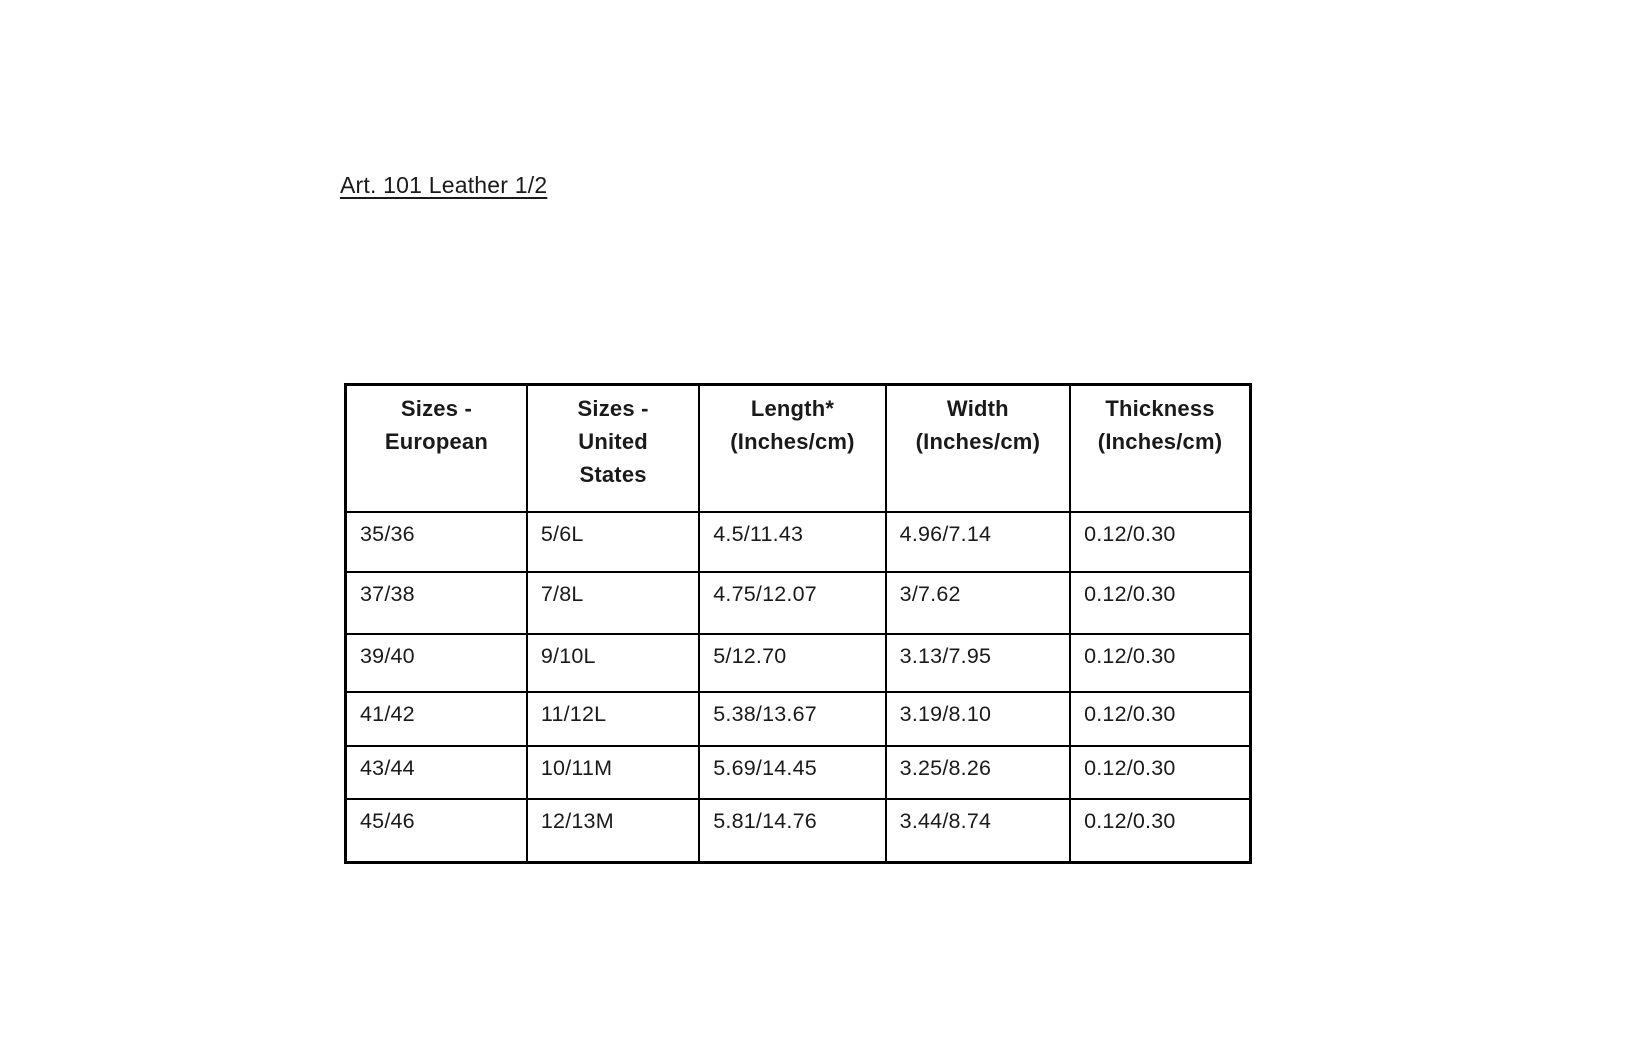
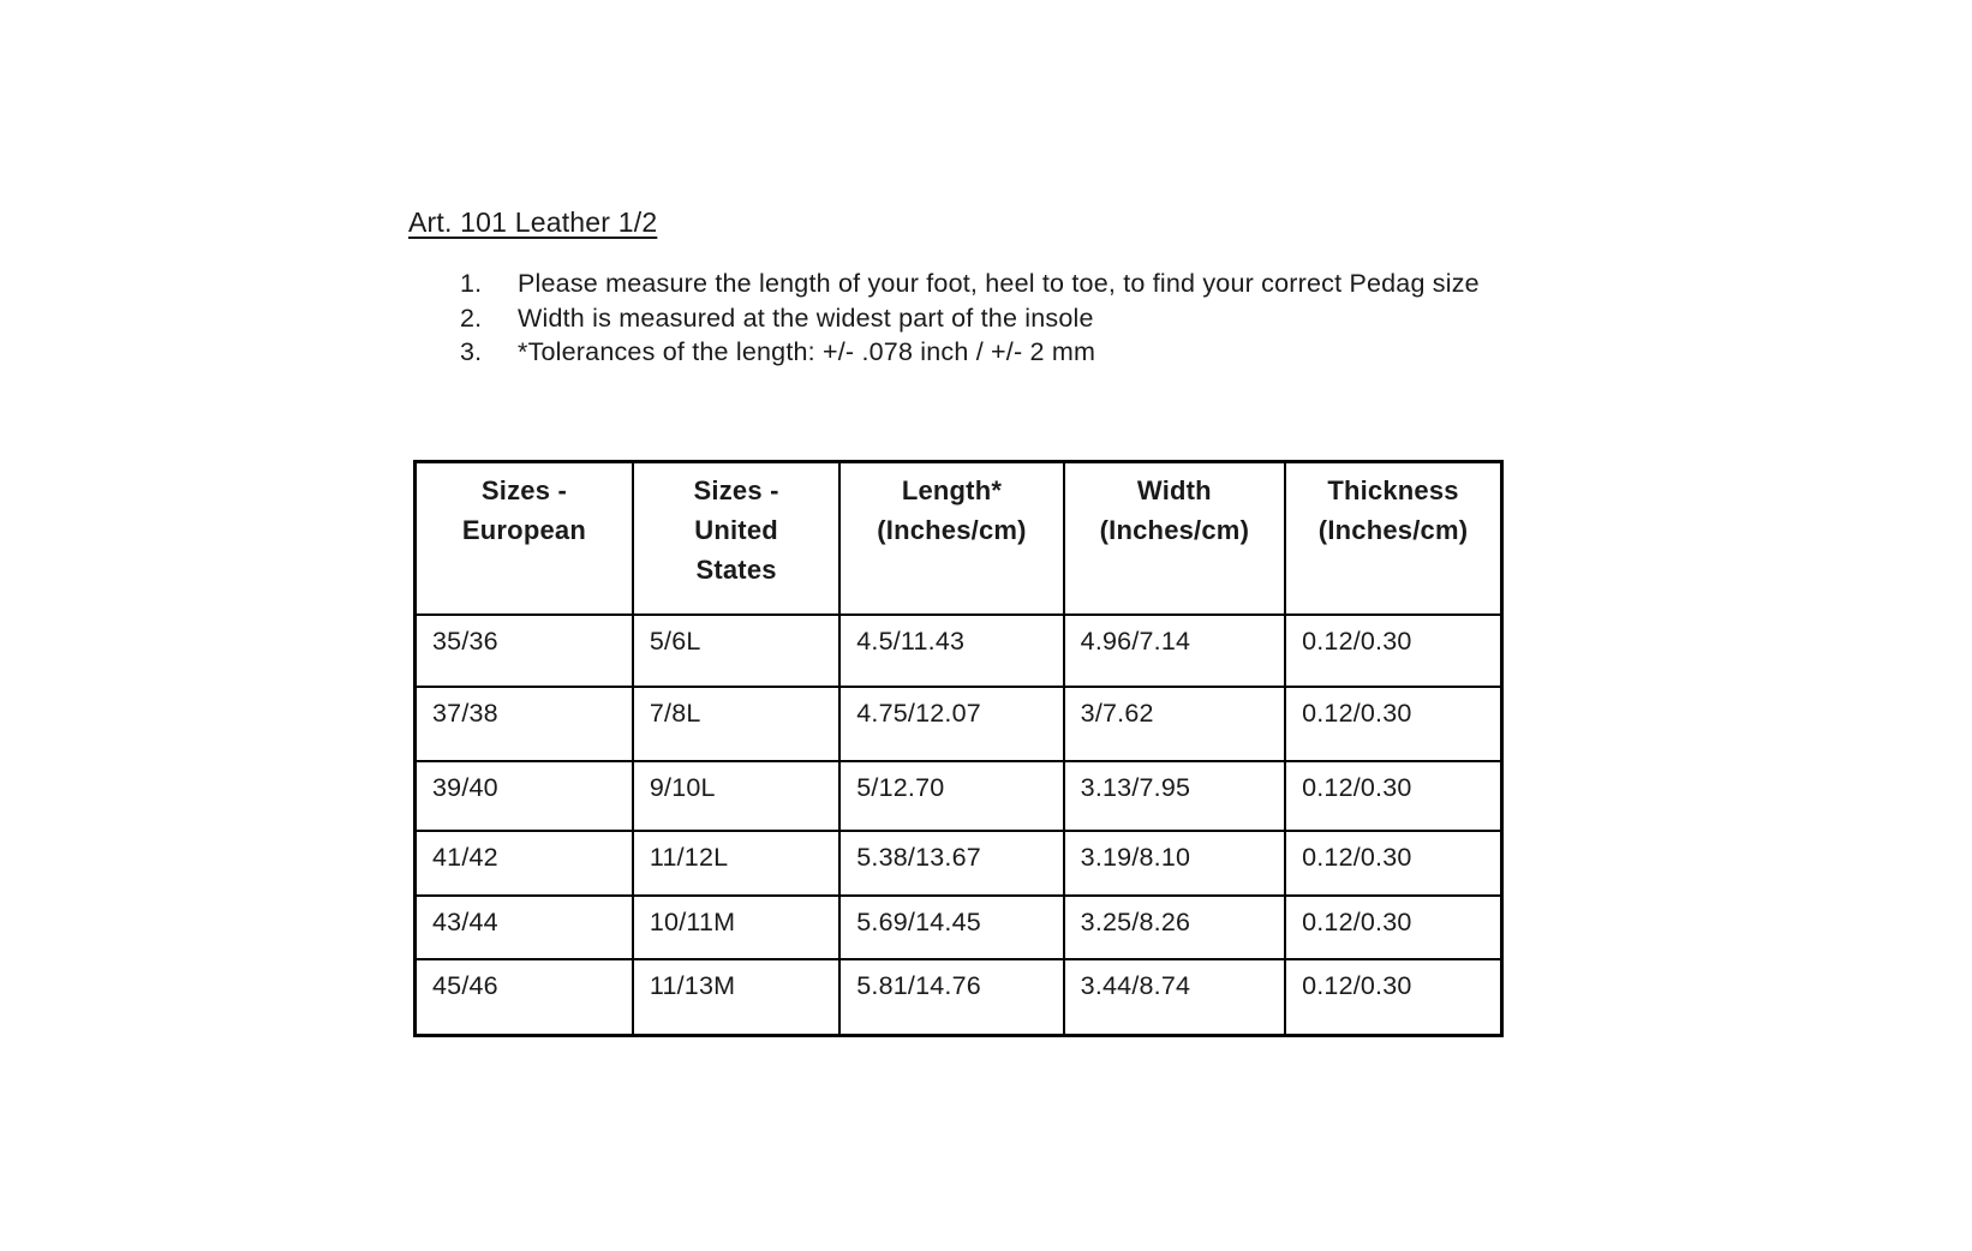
  Art. 101 Leather 1/2
+ 1.
+ Please measure the length of your foot, heel to toe, to find your correct Pedag size
+ 2.
+ Width is measured at the widest part of the insole
+ 3.
+ *Tolerances of the length: +/- .078 inch / +/- 2 mm
  Sizes - European	Sizes - United States	Length* (Inches/cm)	Width (Inches/cm)	Thickness (Inches/cm)
  35/36	5/6L	4.5/11.43	4.96/7.14	0.12/0.30
  37/38	7/8L	4.75/12.07	3/7.62	0.12/0.30
  39/40	9/10L	5/12.70	3.13/7.95	0.12/0.30
  41/42	11/12L	5.38/13.67	3.19/8.10	0.12/0.30
  43/44	10/11M	5.69/14.45	3.25/8.26	0.12/0.30
- 45/46	12/13M	5.81/14.76	3.44/8.74	0.12/0.30
+ 45/46	11/13M	5.81/14.76	3.44/8.74	0.12/0.30
